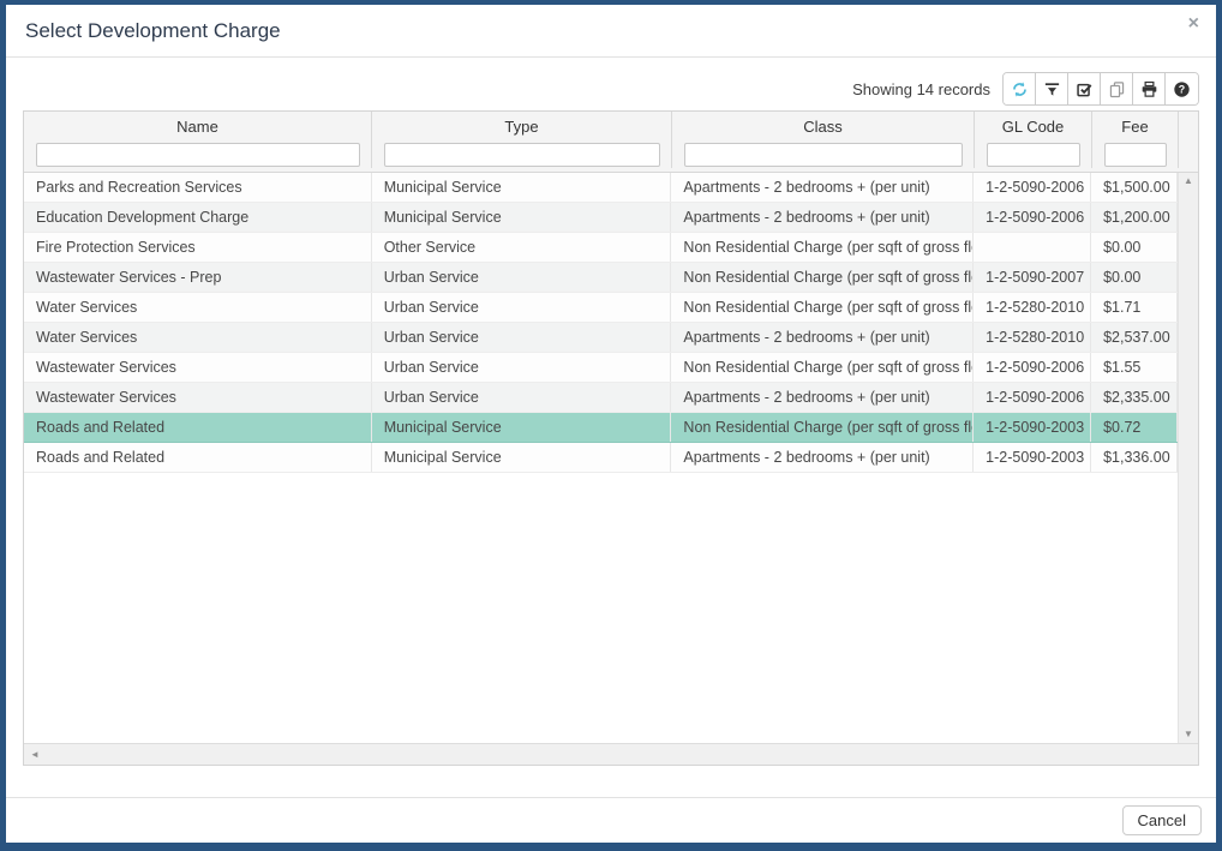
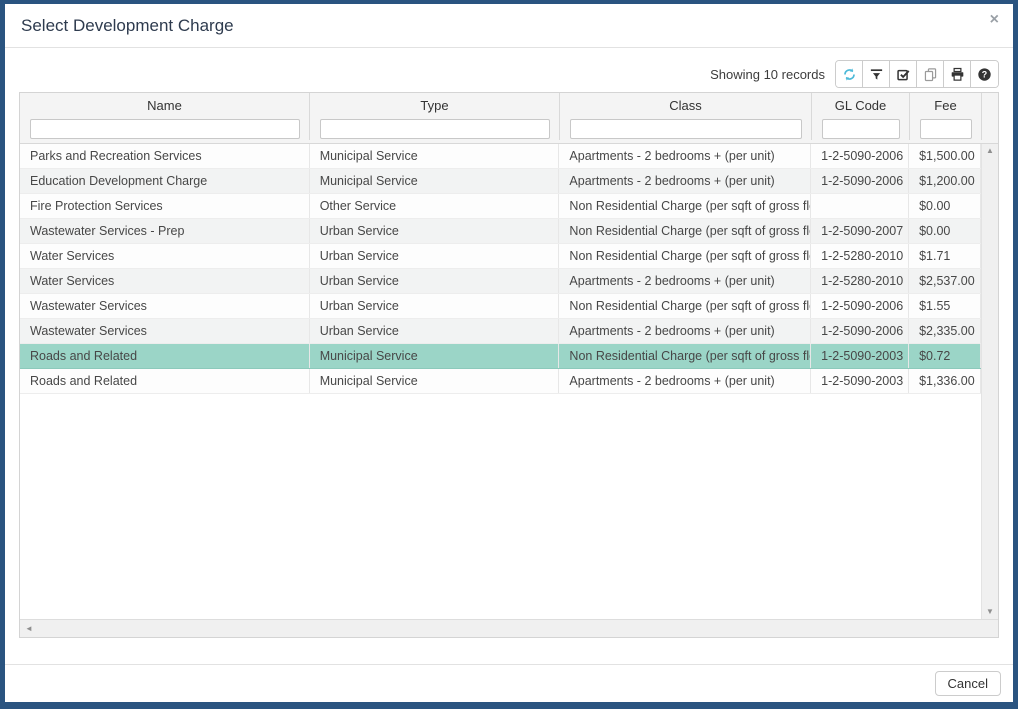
  Select Development Charge
  ×
- Showing 14 records
+ Showing 10 records
  ?
  Name
  Type
  Class
  GL Code
  Fee
  Parks and Recreation Services
  Municipal Service
  Apartments - 2 bedrooms + (per unit)
  1-2-5090-2006
  $1,500.00
  Education Development Charge
  Municipal Service
  Apartments - 2 bedrooms + (per unit)
  1-2-5090-2006
  $1,200.00
  Fire Protection Services
  Other Service
  Non Residential Charge (per sqft of gross fl
  $0.00
  Wastewater Services - Prep
  Urban Service
  Non Residential Charge (per sqft of gross fl
  1-2-5090-2007
  $0.00
  Water Services
  Urban Service
  Non Residential Charge (per sqft of gross fl
  1-2-5280-2010
  $1.71
  Water Services
  Urban Service
  Apartments - 2 bedrooms + (per unit)
  1-2-5280-2010
  $2,537.00
  Wastewater Services
  Urban Service
  Non Residential Charge (per sqft of gross fl
  1-2-5090-2006
  $1.55
  Wastewater Services
  Urban Service
  Apartments - 2 bedrooms + (per unit)
  1-2-5090-2006
  $2,335.00
  Roads and Related
  Municipal Service
  Non Residential Charge (per sqft of gross fl
  1-2-5090-2003
  $0.72
  Roads and Related
  Municipal Service
  Apartments - 2 bedrooms + (per unit)
  1-2-5090-2003
  $1,336.00
  ▲
  ▼
  ◄
  Cancel
